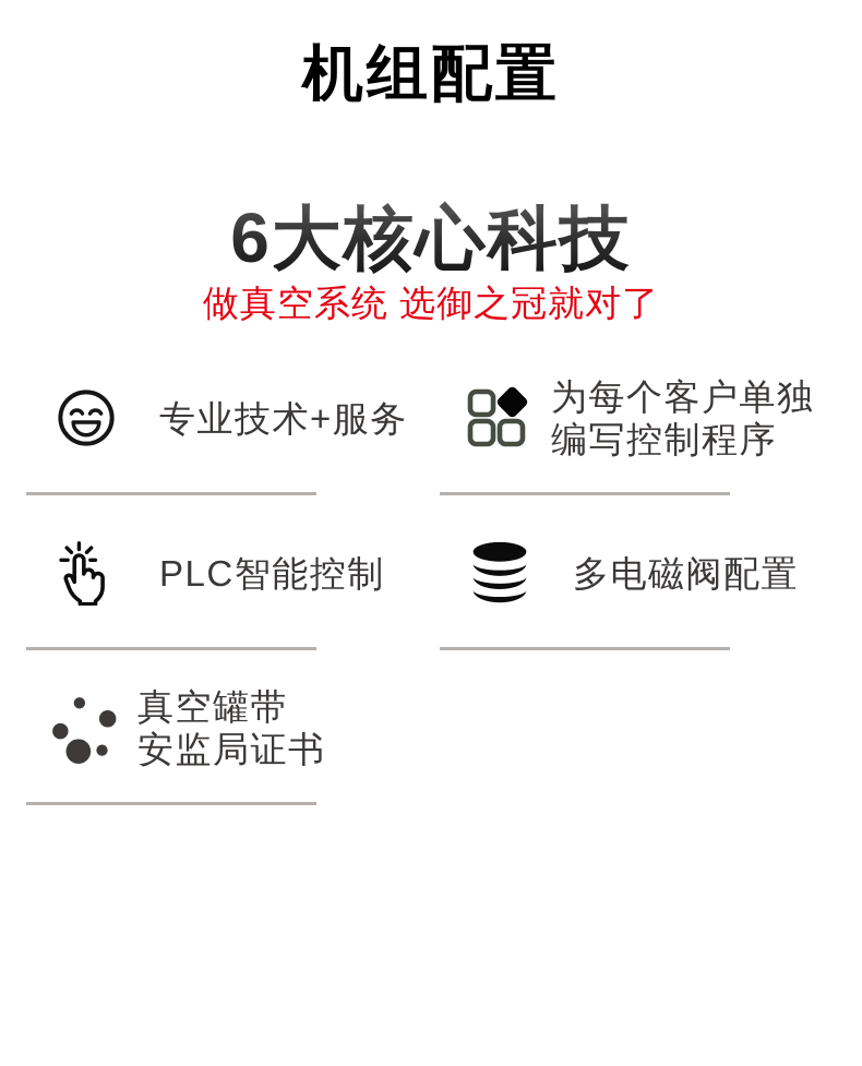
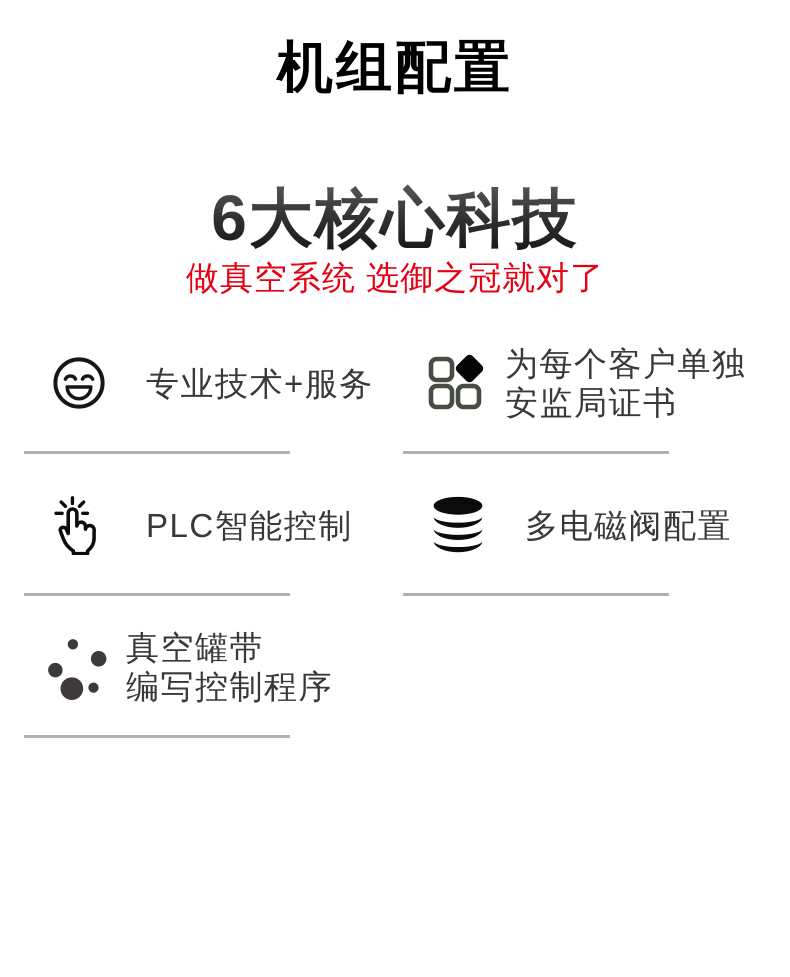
  机组配置
  6大核心科技
  做真空系统 选御之冠就对了
  专业技术+服务
  为每个客户单独
- 编写控制程序
+ 安监局证书
  PLC智能控制
  多电磁阀配置
  真空罐带
- 安监局证书
+ 编写控制程序
